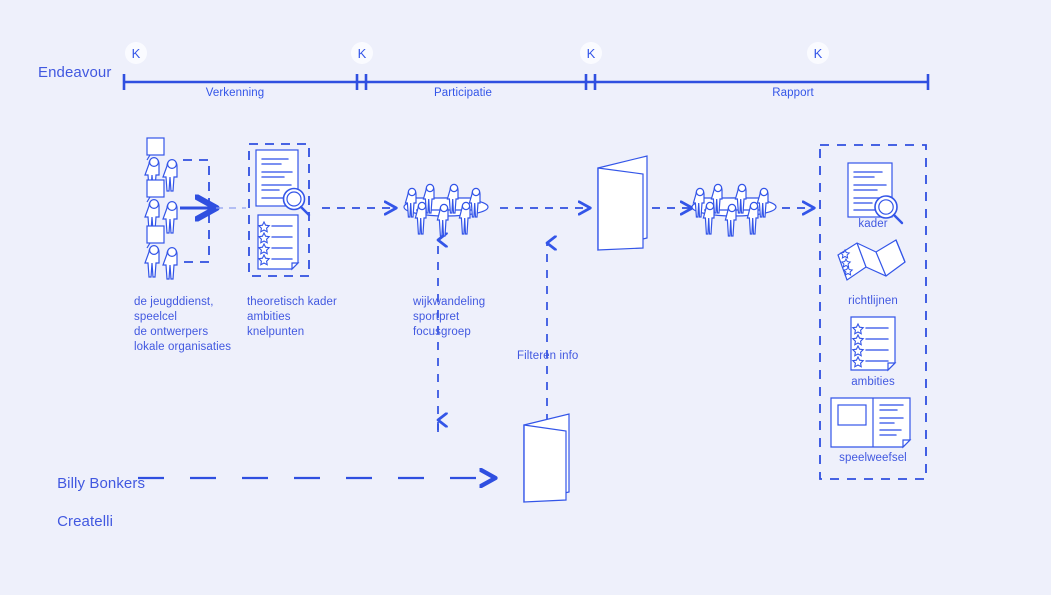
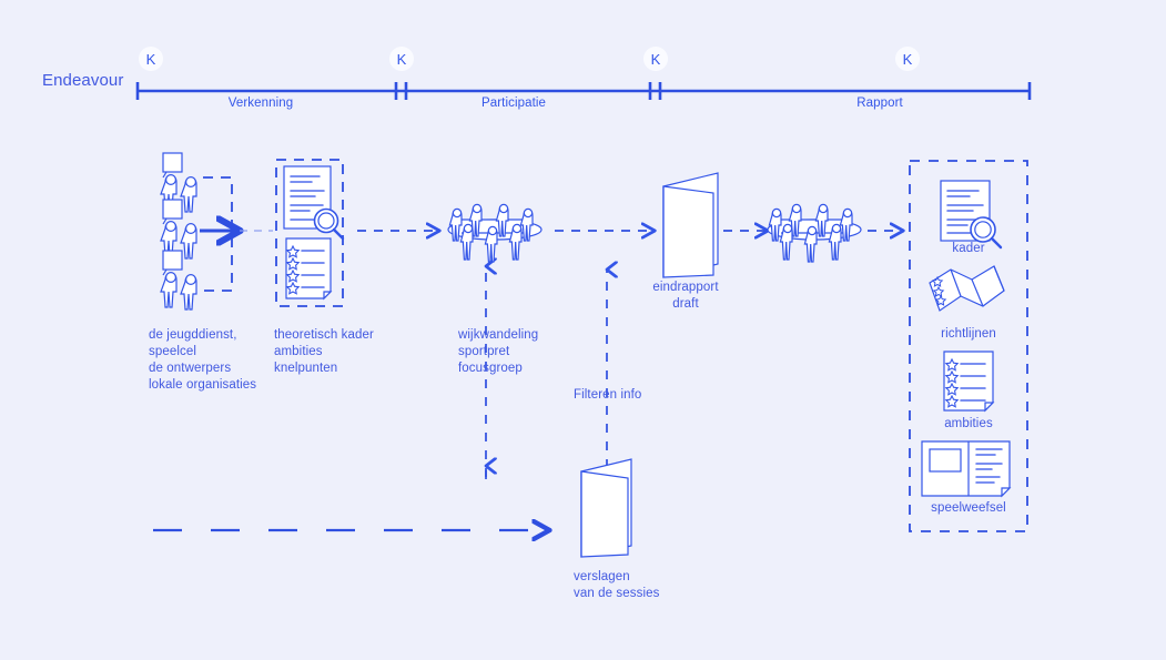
  Endeavour
- Billy Bonkers
- Createlli
  K
  K
  K
  K
  Verkenning
  Participatie
  Rapport
  de jeugddienst,
  speelcel
  de ontwerpers
  lokale organisaties
  theoretisch kader
  ambities
  knelpunten
  wijkwandeling
  sportpret
  focusgroep
  Filteren info
+ eindrapport
+ draft
+ verslagen
+ van de sessies
  kader
  richtlijnen
  ambities
  speelweefsel
